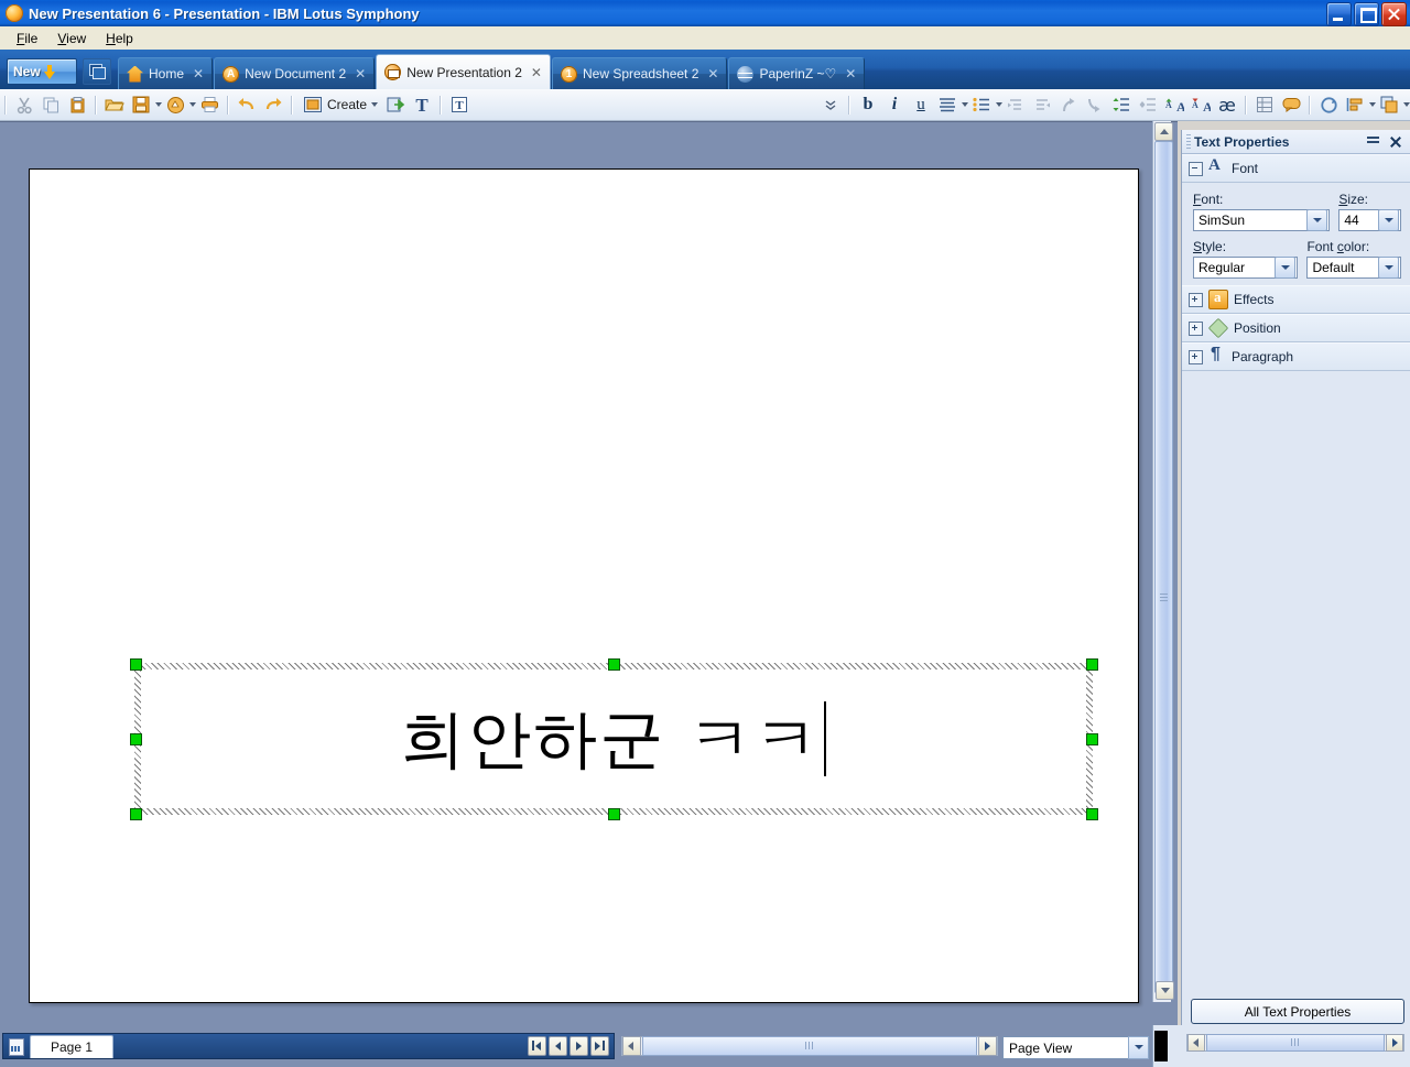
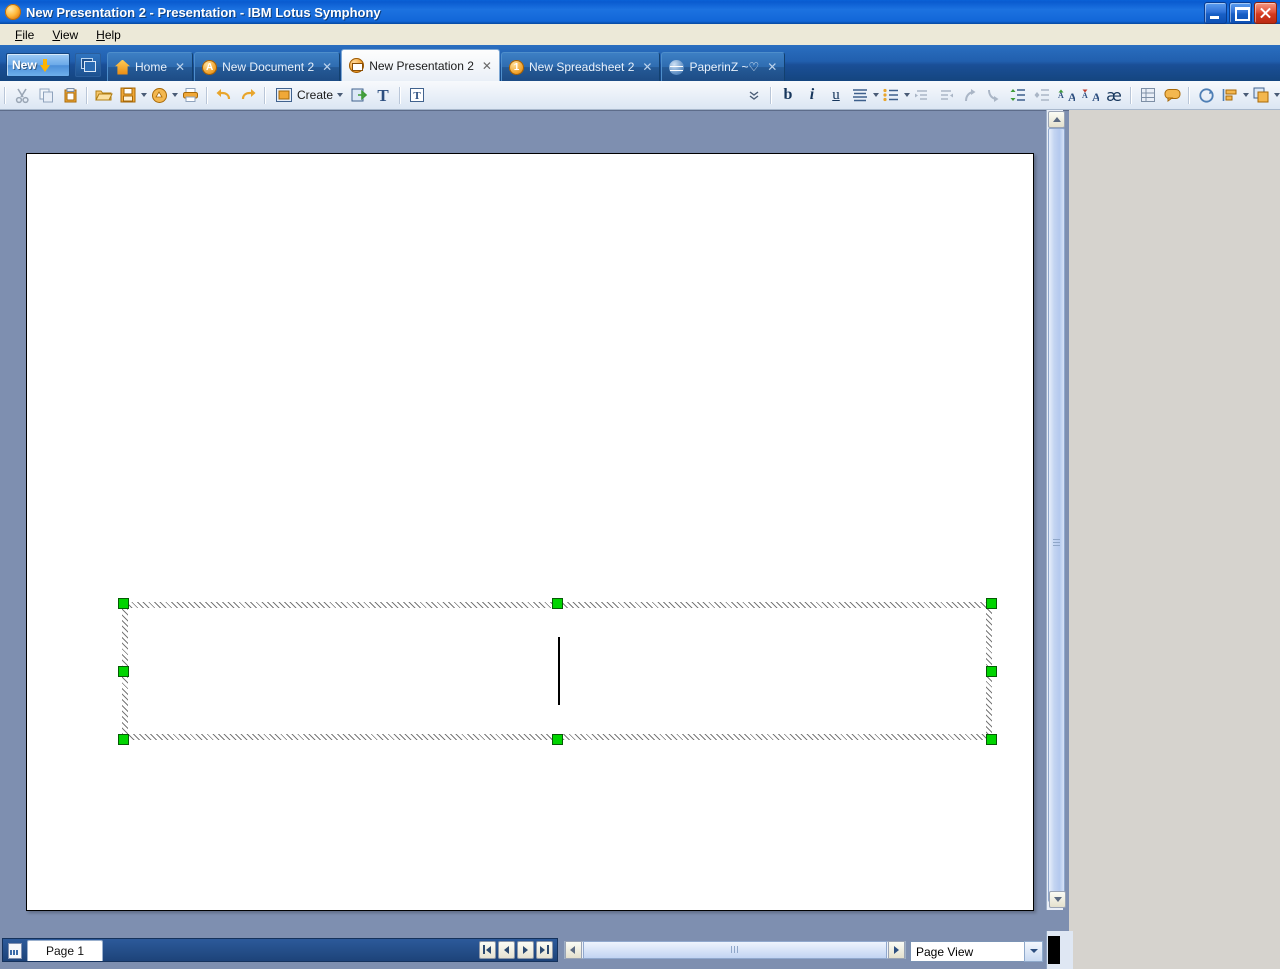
- New Presentation 6 - Presentation - IBM Lotus Symphony
+ New Presentation 2 - Presentation - IBM Lotus Symphony
  File
  View
  Help
  New
  Home
  ✕
  New Document 2
  ✕
  New Presentation 2
  ✕
  New Spreadsheet 2
  ✕
  PaperinZ ~♡
  ✕
  Create
  T
  T
  b
  i
  u
  A
  A
  A
  A
  æ
- 희안하군 ㅋㅋ
- Text Properties
- Font
- Font:
- SimSun
- Size:
- 44
- Style:
- Regular
- Font color:
- Default
- Effects
- Position
- Paragraph
- All Text Properties
  Page 1
  Page View
